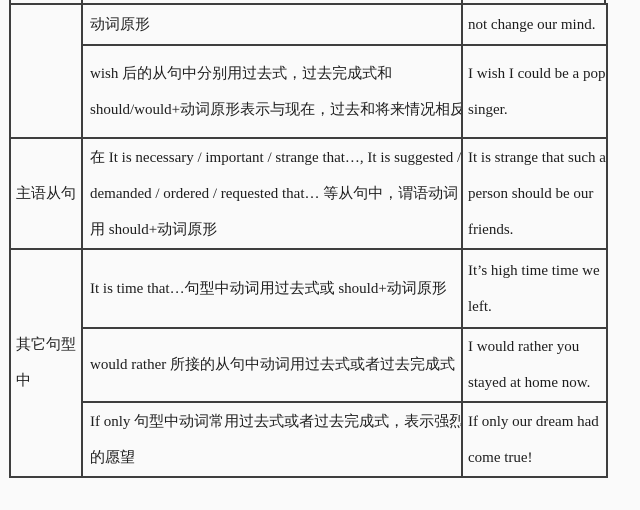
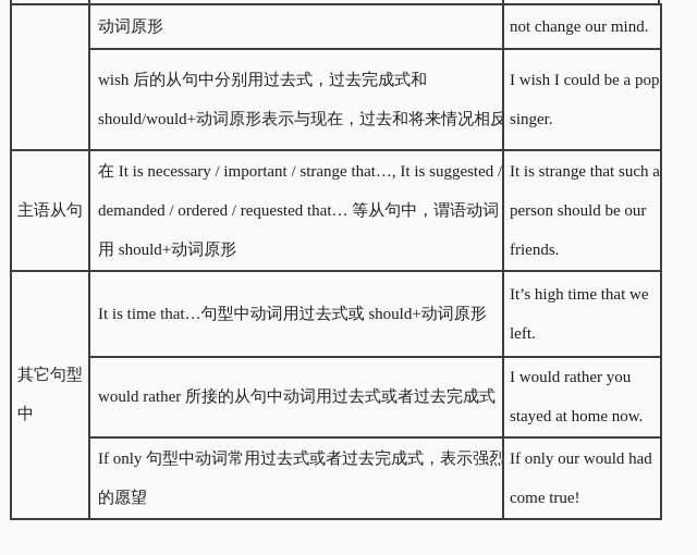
  	动词原形	not change our mind.
  wish 后的从句中分别用过去式，过去完成式和 should/would+动词原形表示与现在，过去和将来情况相反	I wish I could be a pop singer.
  主语从句	在 It is necessary / important / strange that…, It is suggested / demanded / ordered / requested that… 等从句中，谓语动词 用 should+动词原形	It is strange that such a person should be our friends.
- 其它句型 中	It is time that…句型中动词用过去式或 should+动词原形	It’s high time time we left.
+ 其它句型 中	It is time that…句型中动词用过去式或 should+动词原形	It’s high time that we left.
  would rather 所接的从句中动词用过去式或者过去完成式	I would rather you stayed at home now.
- If only 句型中动词常用过去式或者过去完成式，表示强烈 的愿望	If only our dream had come true!
+ If only 句型中动词常用过去式或者过去完成式，表示强烈 的愿望	If only our would had come true!
